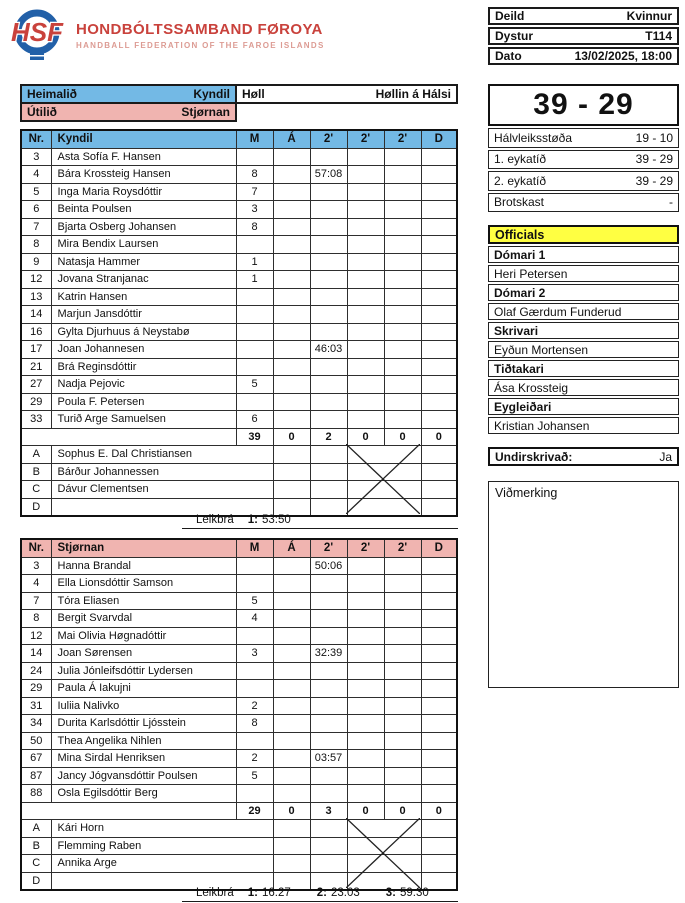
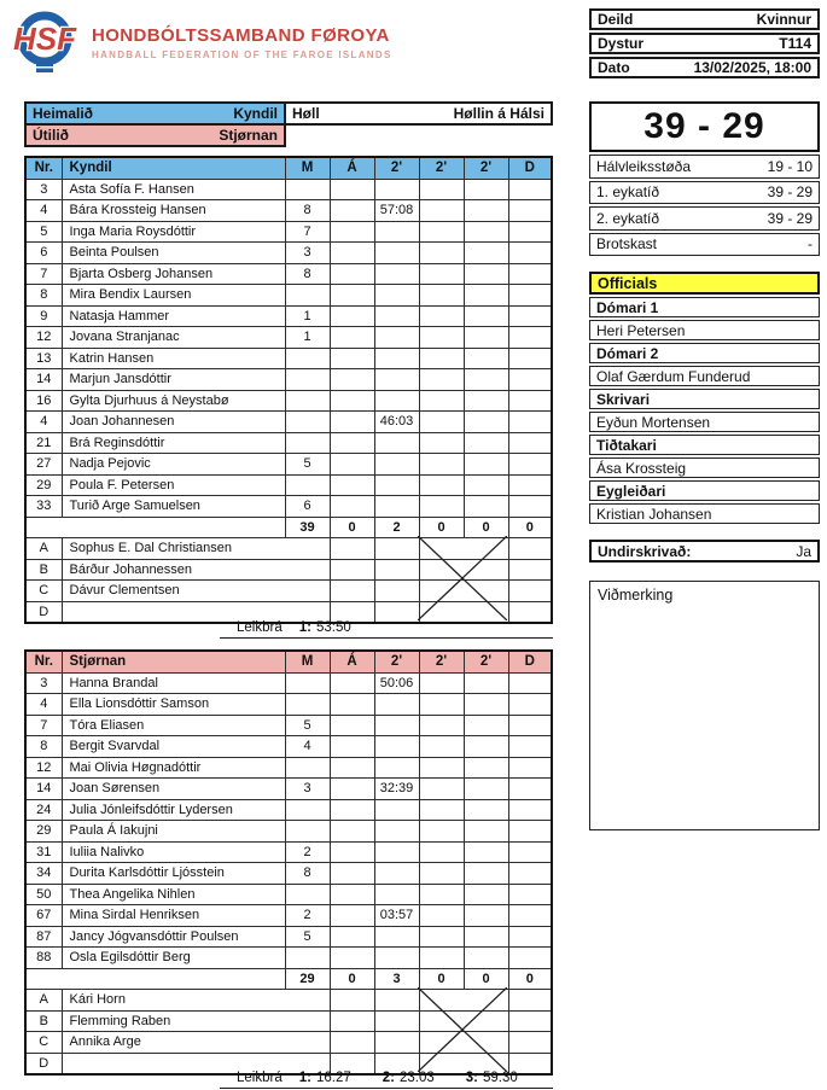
  HSF
  HONDBÓLTSSAMBAND FØROYA
  HANDBALL FEDERATION OF THE FAROE ISLANDS
  Deild
  Kvinnur
  Dystur
  T114
  Dato
  13/02/2025, 18:00
  Heimalið
  Kyndil
  Høll
  Høllin á Hálsi
  Útilið
  Stjørnan
  Nr.	Kyndil	M	Á	2'	2'	2'	D
  3	Asta Sofía F. Hansen
  4	Bára Krossteig Hansen	8		57:08
  5	Inga Maria Roysdóttir	7
  6	Beinta Poulsen	3
  7	Bjarta Osberg Johansen	8
  8	Mira Bendix Laursen
  9	Natasja Hammer	1
  12	Jovana Stranjanac	1
  13	Katrin Hansen
  14	Marjun Jansdóttir
  16	Gylta Djurhuus á Neystabø
- 17	Joan Johannesen			46:03
+ 4	Joan Johannesen			46:03
  21	Brá Reginsdóttir
  27	Nadja Pejovic	5
  29	Poula F. Petersen
  33	Turið Arge Samuelsen	6
  	39	0	2	0	0	0
  A	Sophus E. Dal Christiansen
  B	Bárður Johannessen
  C	Dávur Clementsen
  D
  Leikbrá
  1:
  53:50
  Nr.	Stjørnan	M	Á	2'	2'	2'	D
  3	Hanna Brandal			50:06
  4	Ella Lionsdóttir Samson
  7	Tóra Eliasen	5
  8	Bergit Svarvdal	4
  12	Mai Olivia Høgnadóttir
  14	Joan Sørensen	3		32:39
  24	Julia Jónleifsdóttir Lydersen
  29	Paula Á Iakujni
  31	Iuliia Nalivko	2
  34	Durita Karlsdóttir Ljósstein	8
  50	Thea Angelika Nihlen
  67	Mina Sirdal Henriksen	2		03:57
  87	Jancy Jógvansdóttir Poulsen	5
  88	Osla Egilsdóttir Berg
  	29	0	3	0	0	0
  A	Kári Horn
  B	Flemming Raben
  C	Annika Arge
  D
  Leikbrá
  1:
  16:27
  2:
  23:03
  3:
  59:30
  39 - 29
  Hálvleiksstøða
  19 - 10
  1. eykatíð
  39 - 29
  2. eykatíð
  39 - 29
  Brotskast
  -
  Officials
  Dómari 1
  Heri Petersen
  Dómari 2
  Olaf Gærdum Funderud
  Skrivari
  Eyðun Mortensen
  Tiðtakari
  Ása Krossteig
  Eygleiðari
  Kristian Johansen
  Undirskrivað:
  Ja
  Viðmerking
